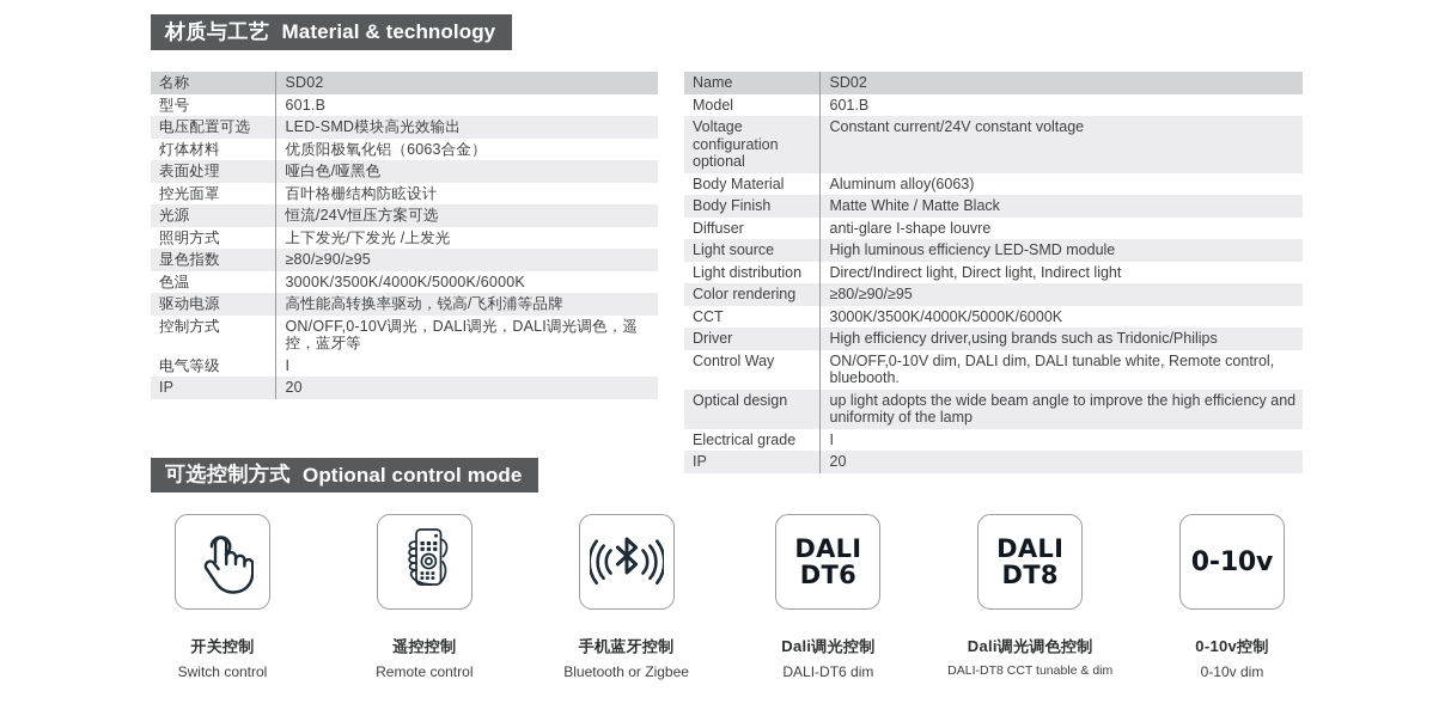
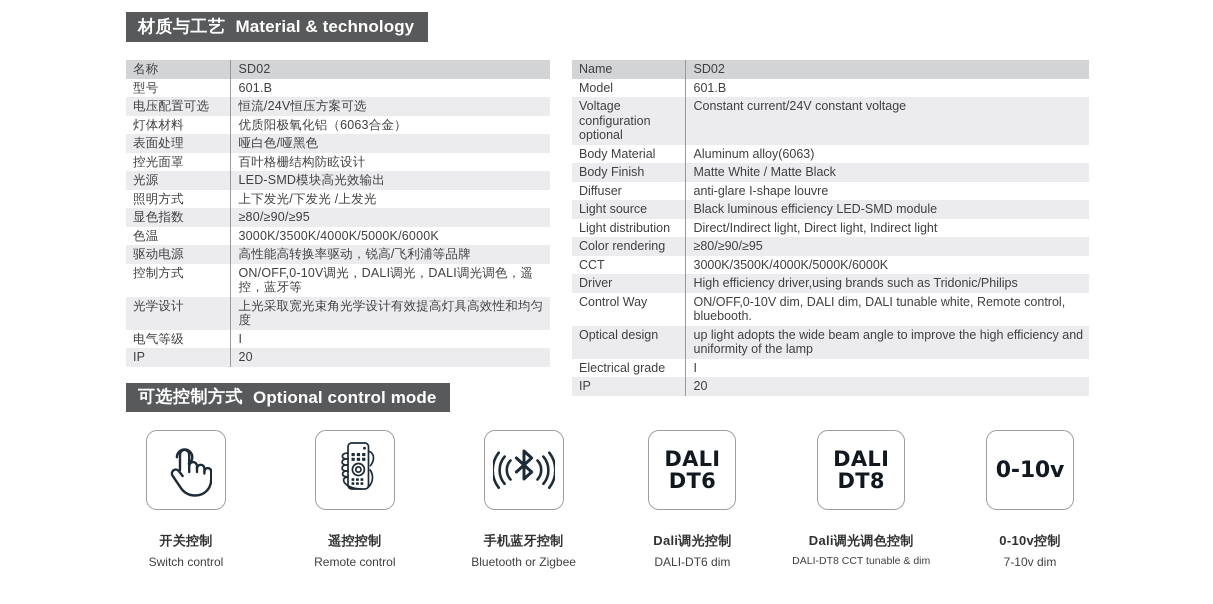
  材质与工艺
  Material & technology
  名称	SD02
  型号	601.B
- 电压配置可选	LED-SMD模块高光效输出
+ 电压配置可选	恒流/24V恒压方案可选
  灯体材料	优质阳极氧化铝（6063合金）
  表面处理	哑白色/哑黑色
  控光面罩	百叶格栅结构防眩设计
- 光源	恒流/24V恒压方案可选
+ 光源	LED-SMD模块高光效输出
  照明方式	上下发光/下发光 /上发光
  显色指数	≥80/≥90/≥95
  色温	3000K/3500K/4000K/5000K/6000K
  驱动电源	高性能高转换率驱动，锐高/飞利浦等品牌
  控制方式	ON/OFF,0-10V调光，DALI调光，DALI调光调色，遥控，蓝牙等
+ 光学设计	上光采取宽光束角光学设计有效提高灯具高效性和均匀度
  电气等级	I
  IP	20
  Name	SD02
  Model	601.B
  Voltage configuration optional	Constant current/24V constant voltage
  Body Material	Aluminum alloy(6063)
  Body Finish	Matte White / Matte Black
  Diffuser	anti-glare I-shape louvre
- Light source	High luminous efficiency LED-SMD module
+ Light source	Black luminous efficiency LED-SMD module
  Light distribution	Direct/Indirect light, Direct light, Indirect light
  Color rendering	≥80/≥90/≥95
  CCT	3000K/3500K/4000K/5000K/6000K
  Driver	High efficiency driver,using brands such as Tridonic/Philips
  Control Way	ON/OFF,0-10V dim, DALI dim, DALI tunable white, Remote control, bluebooth.
  Optical design	up light adopts the wide beam angle to improve the high efficiency and uniformity of the lamp
  Electrical grade	I
  IP	20
  可选控制方式
  Optional control mode
  开关控制
  Switch control
  遥控控制
  Remote control
  手机蓝牙控制
  Bluetooth or Zigbee
  DALI
  DT6
  Dali调光控制
  DALI-DT6 dim
  DALI
  DT8
  Dali调光调色控制
  DALI-DT8 CCT tunable & dim
  0-10v
  0-10v控制
- 0-10v dim
+ 7-10v dim
